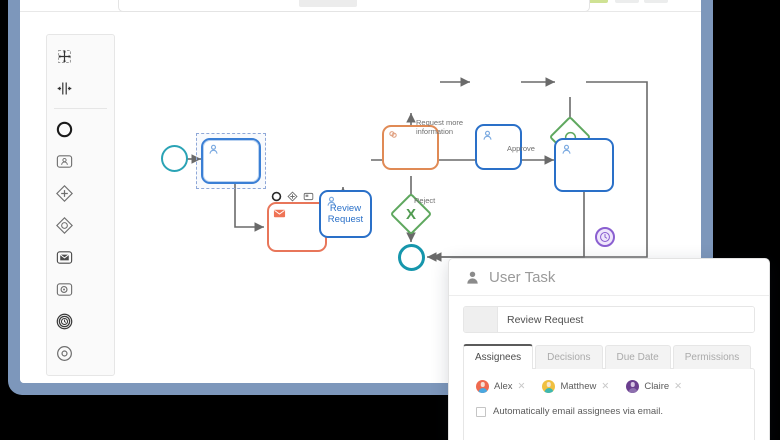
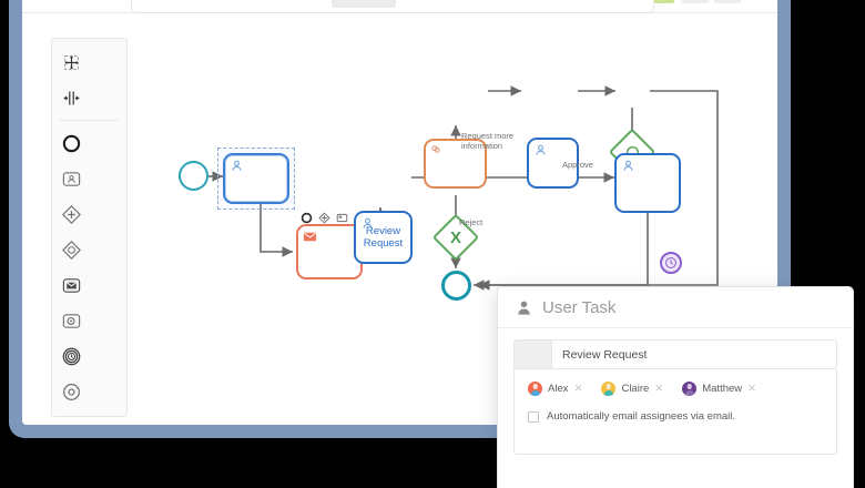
  Review Request
  X
  Request more
  information
  Approve
  Reject
  User Task
  Review Request
- Assignees
- Decisions
- Due Date
- Permissions
  Alex
  ✕
- Matthew
+ Claire
  ✕
- Claire
+ Matthew
  ✕
  Automatically email assignees via email.
